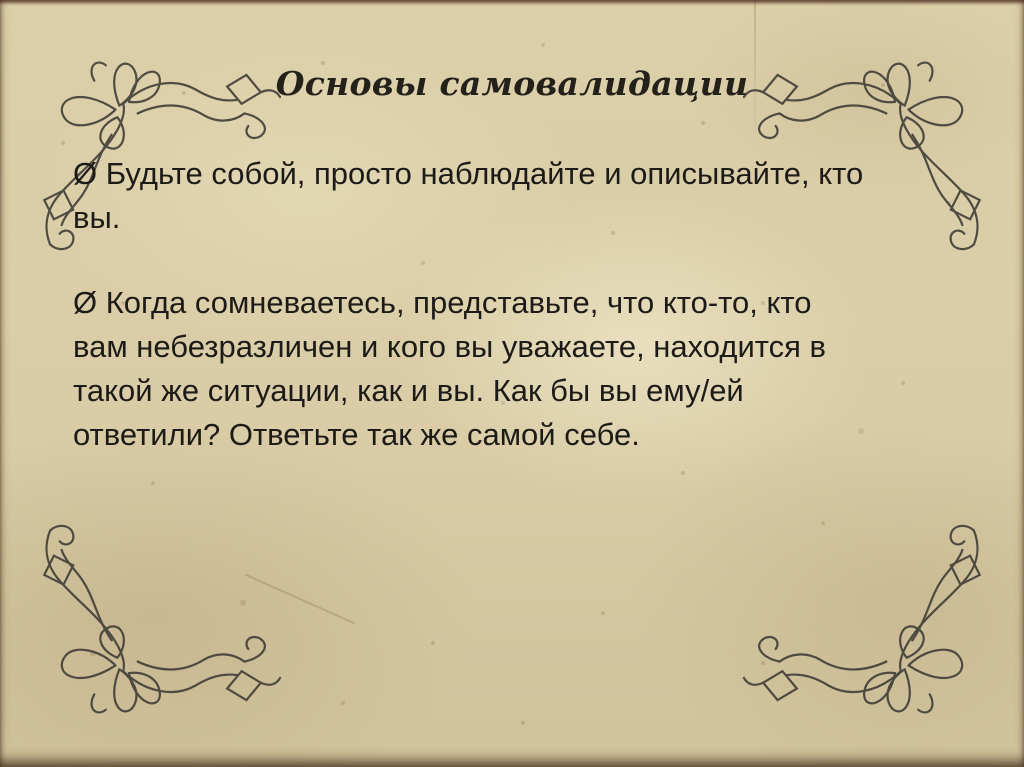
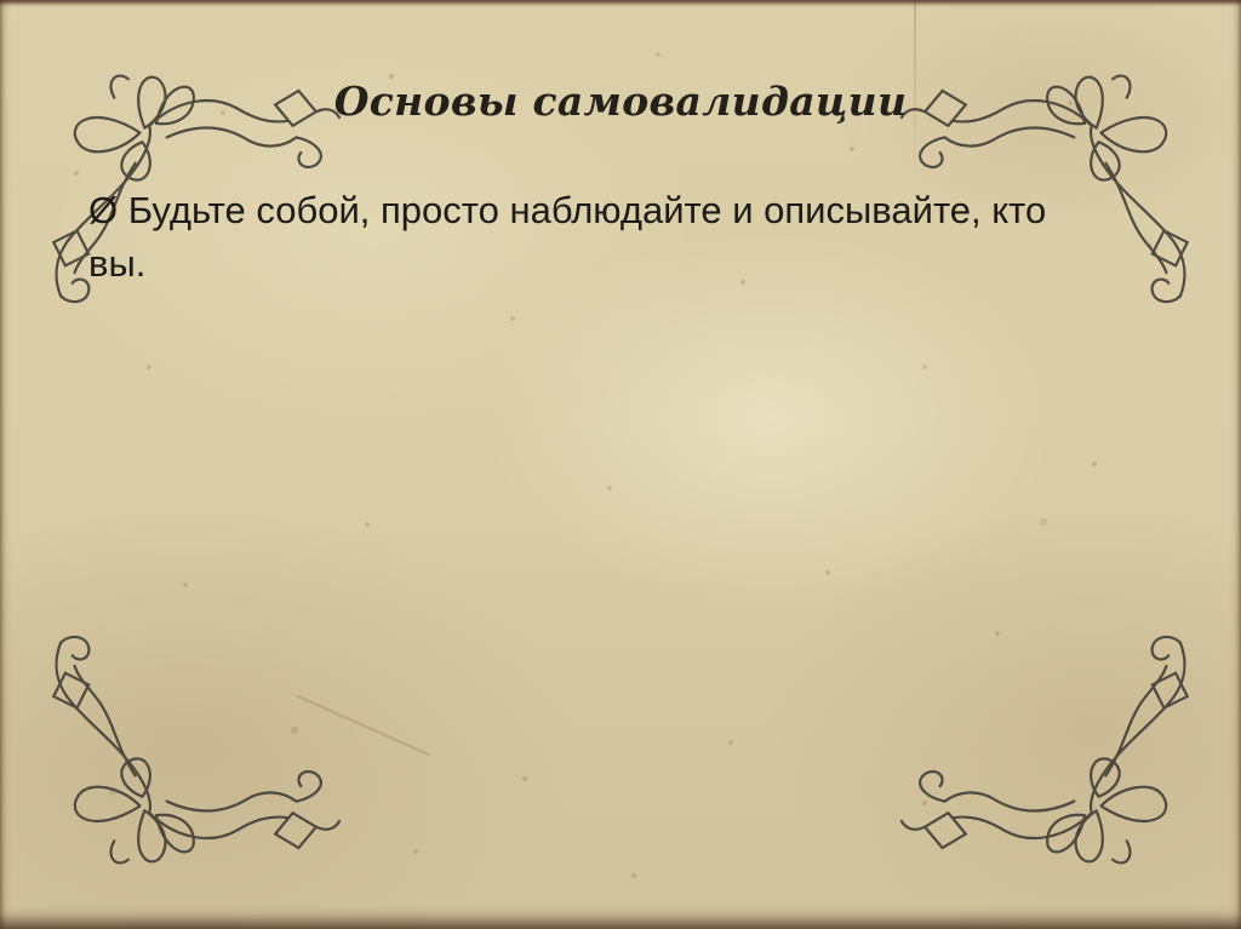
  Основы самовалидации
  Ø Будьте собой, просто наблюдайте и описывайте, кто
  вы.
- Ø Когда сомневаетесь, представьте, что кто-то, кто
- вам небезразличен и кого вы уважаете, находится в
- такой же ситуации, как и вы. Как бы вы ему/ей
- ответили? Ответьте так же самой себе.
